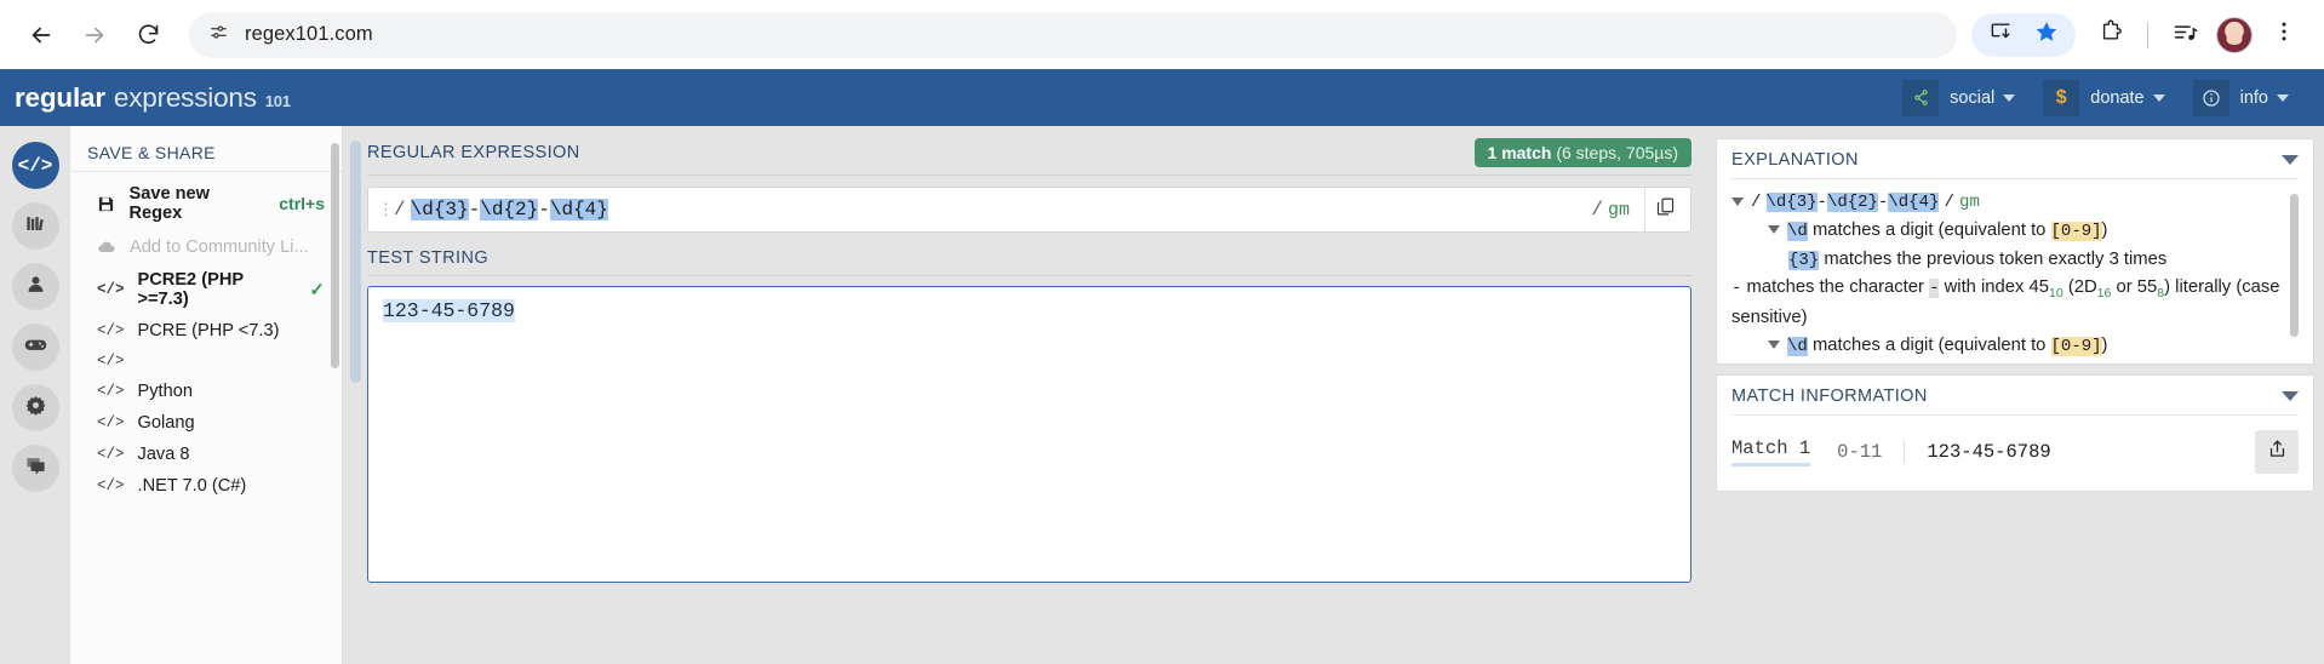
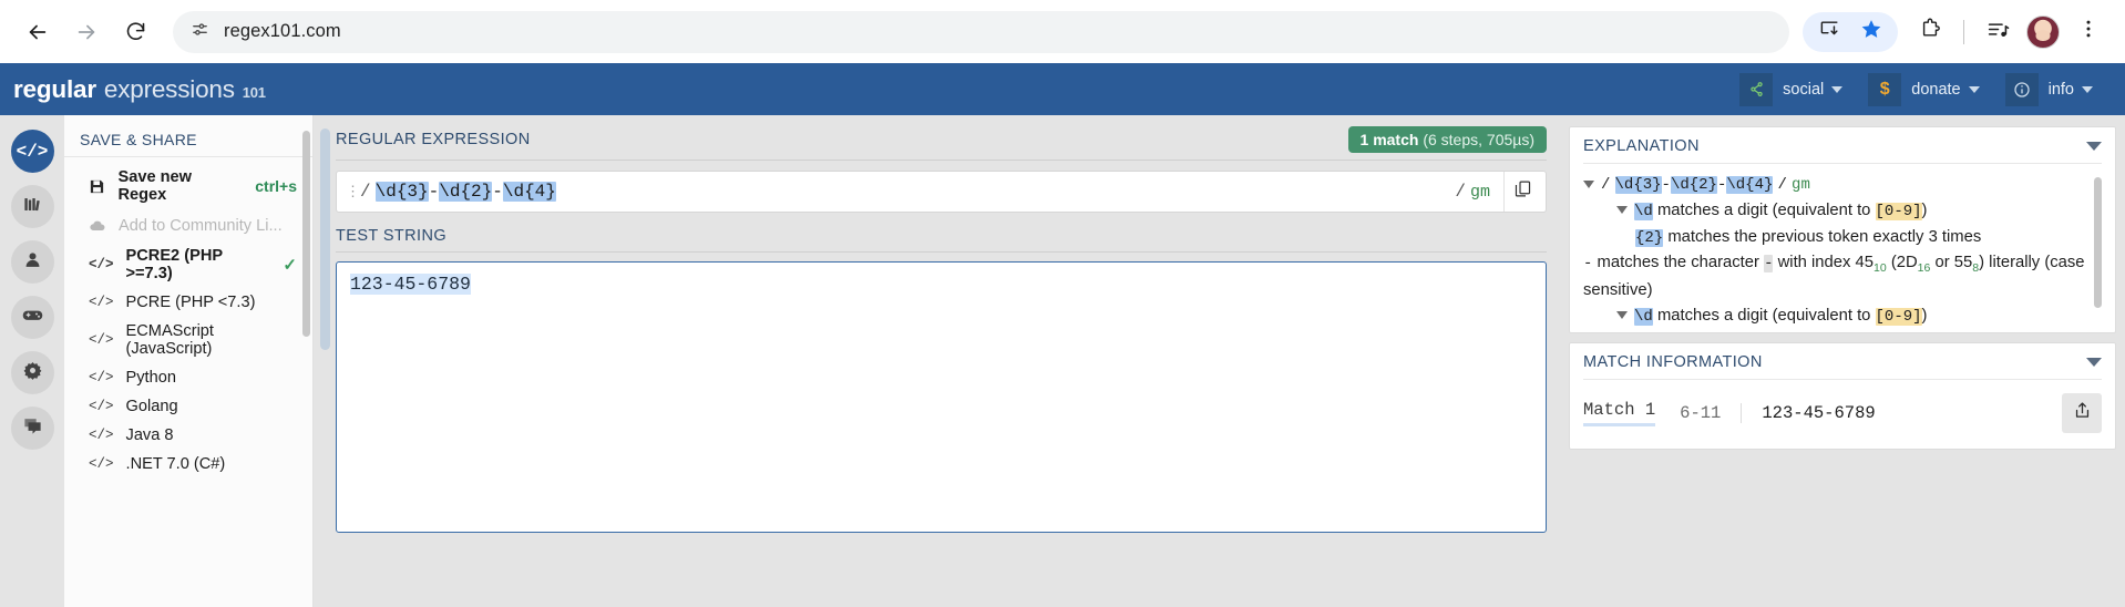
  regex101.com
  regular
  expressions
  101
  social
  $
  donate
  info
  </>
  SAVE & SHARE
  Save new Regex
  ctrl+s
  Add to Community Li...
  </>
  PCRE2 (PHP >=7.3)
  ✓
  </>
  PCRE (PHP <7.3)
  </>
+ ECMAScript (JavaScript)
  </>
  Python
  </>
  Golang
  </>
  Java 8
  </>
  .NET 7.0 (C#)
  REGULAR EXPRESSION
  1 match (6 steps, 705µs)
  ⋮
  /
  \d{3}
  -
  \d{2}
  -
  \d{4}
  /
  gm
  TEST STRING
  123-45-6789
  EXPLANATION
  / \d{3}-\d{2}-\d{4} / gm
  \d matches a digit (equivalent to [0-9])
- {3} matches the previous token exactly 3 times
+ {2} matches the previous token exactly 3 times
  - matches the character - with index 4510 (2D16 or 558) literally (case sensitive)
  \d matches a digit (equivalent to [0-9])
  MATCH INFORMATION
  Match 1
- 0-11
+ 6-11
  123-45-6789
